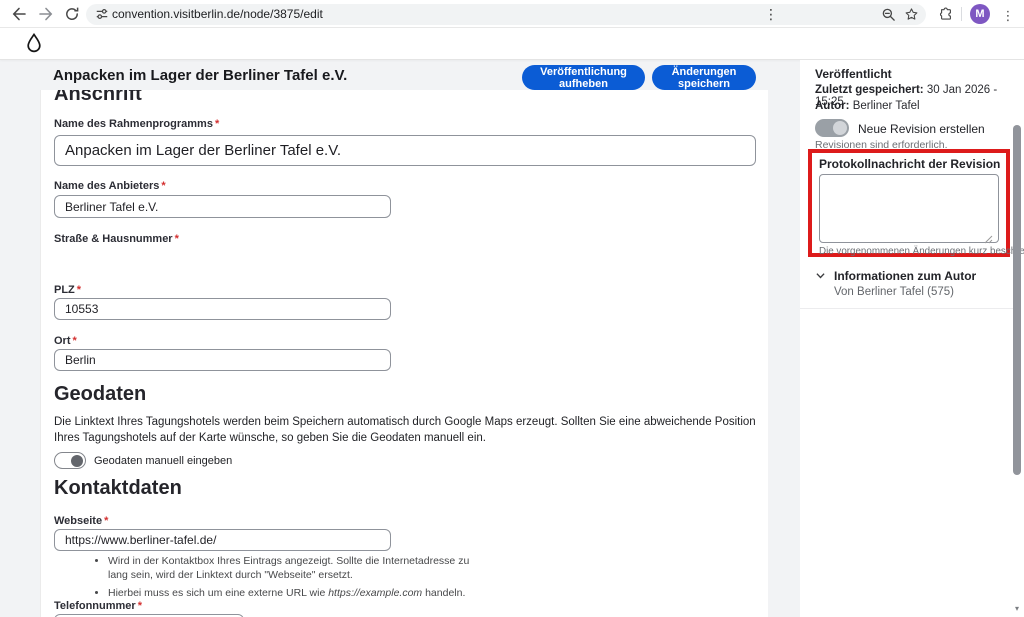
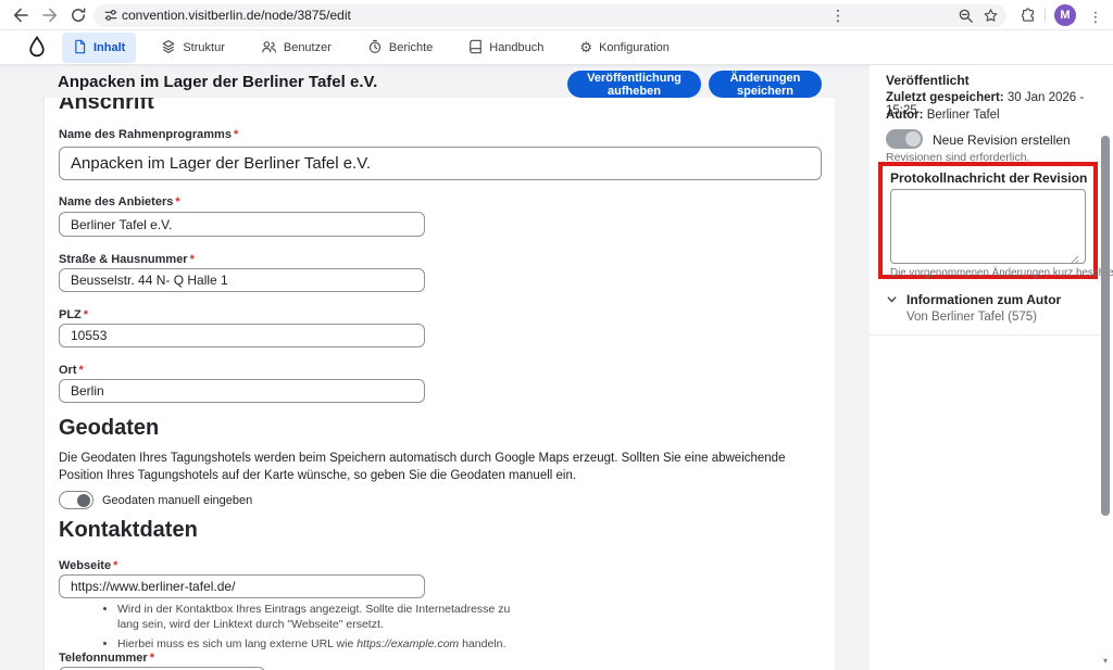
  convention.visitberlin.de/node/3875/edit
  M
  ⋮
+ Inhalt
+ Struktur
+ Benutzer
+ Berichte
+ Handbuch
+ ⚙
+ Konfiguration
  Anpacken im Lager der Berliner Tafel e.V.
  Veröffentlichung aufheben
  Änderungen speichern
  ⋮
  Anschrift
  Name des Rahmenprogramms *
  Anpacken im Lager der Berliner Tafel e.V.
  Name des Anbieters *
  Berliner Tafel e.V.
  Straße & Hausnummer *
+ Beusselstr. 44 N- Q Halle 1
  PLZ *
  10553
  Ort *
  Berlin
  Geodaten
- Die Linktext Ihres Tagungshotels werden beim Speichern automatisch durch Google Maps erzeugt. Sollten Sie eine abweichende Position Ihres Tagungshotels auf der Karte wünsche, so geben Sie die Geodaten manuell ein.
+ Die Geodaten Ihres Tagungshotels werden beim Speichern automatisch durch Google Maps erzeugt. Sollten Sie eine abweichende Position Ihres Tagungshotels auf der Karte wünsche, so geben Sie die Geodaten manuell ein.
  Geodaten manuell eingeben
  Kontaktdaten
  Webseite *
  https://www.berliner-tafel.de/
  Wird in der Kontaktbox Ihres Eintrags angezeigt. Sollte die Internetadresse zu lang sein, wird der Linktext durch "Webseite" ersetzt.
- Hierbei muss es sich um eine externe URL wie https://example.com handeln.
+ Hierbei muss es sich um lang externe URL wie https://example.com handeln.
  Telefonnummer *
  Veröffentlicht
  Zuletzt gespeichert: 30 Jan 2026 - 15:25
  Autor: Berliner Tafel
  Neue Revision erstellen
  Revisionen sind erforderlich.
  Protokollnachricht der Revision
  Die vorgenommenen Änderungen kurz besce
  Informationen zum Autor
  Von Berliner Tafel (575)
  ▾
